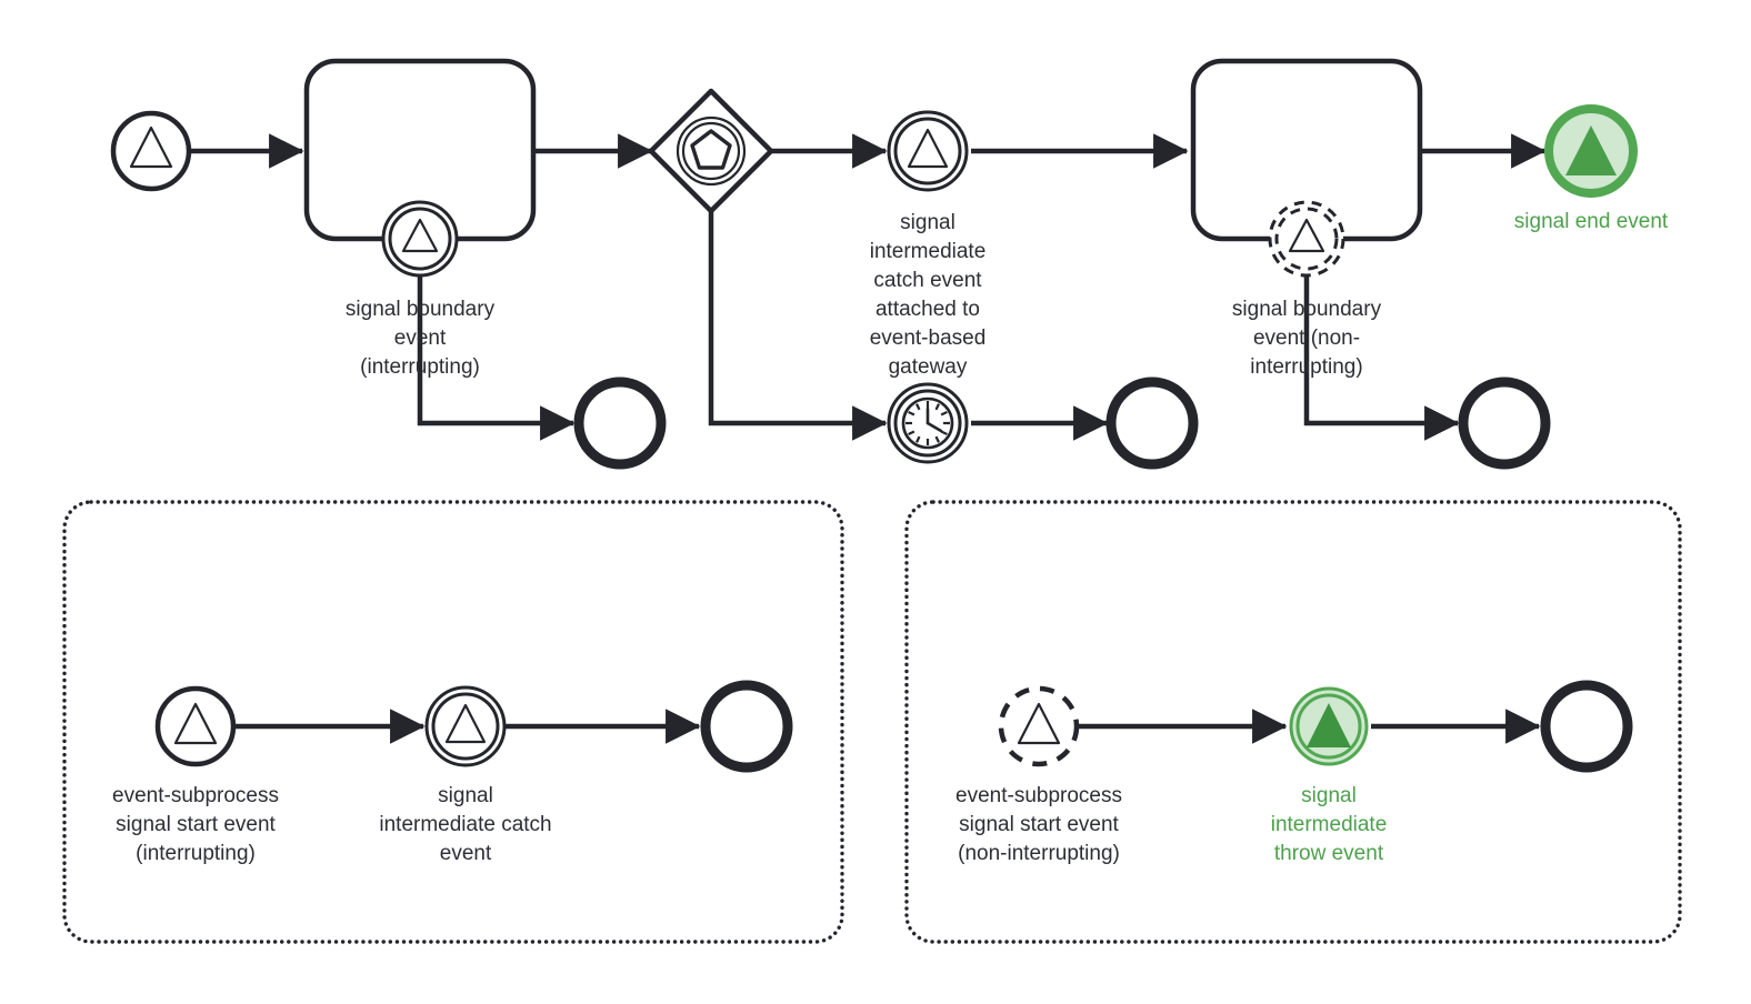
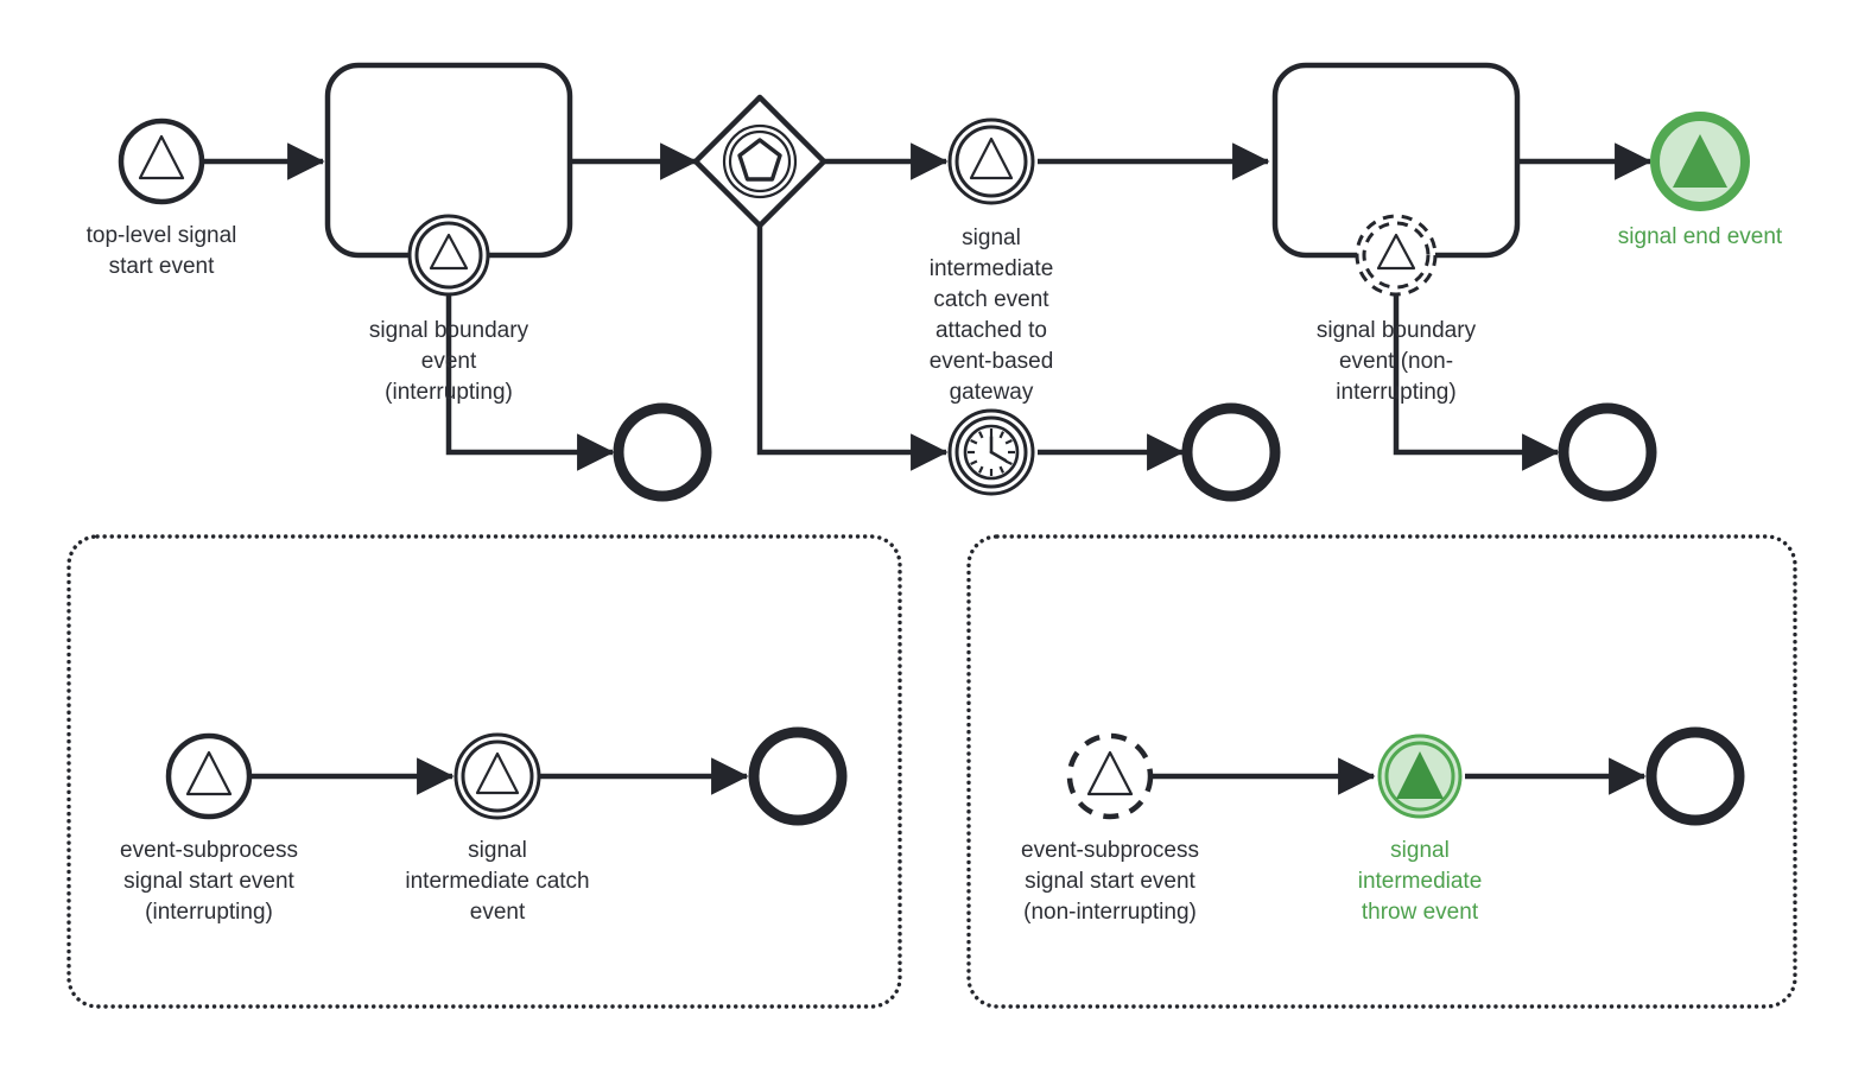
+ top-level signal
+ start event
  signal boundary
  event
  (interrupting)
  signal
  intermediate
  catch event
  attached to
  event-based
  gateway
  signal boundary
  event (non-
  interrupting)
  signal end event
  event-subprocess
  signal start event
  (interrupting)
  signal
  intermediate catch
  event
  event-subprocess
  signal start event
  (non-interrupting)
  signal
  intermediate
  throw event
